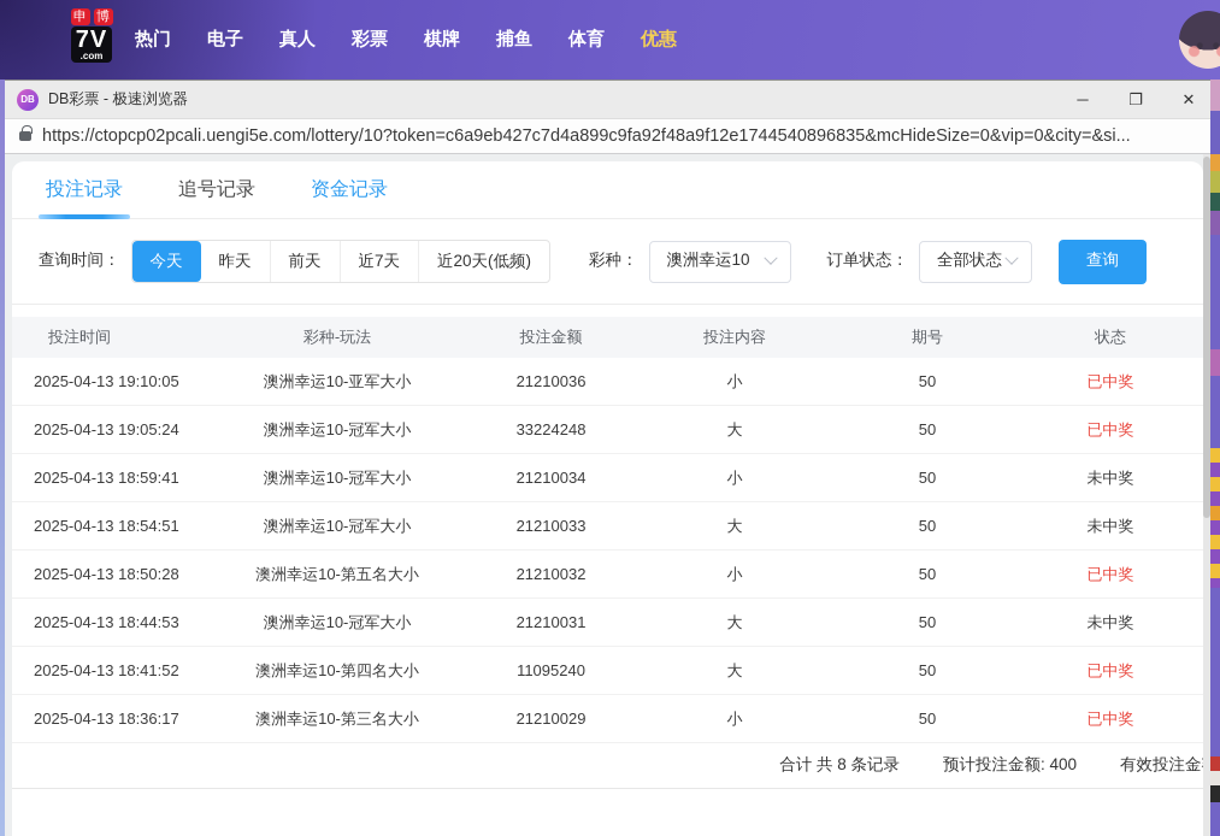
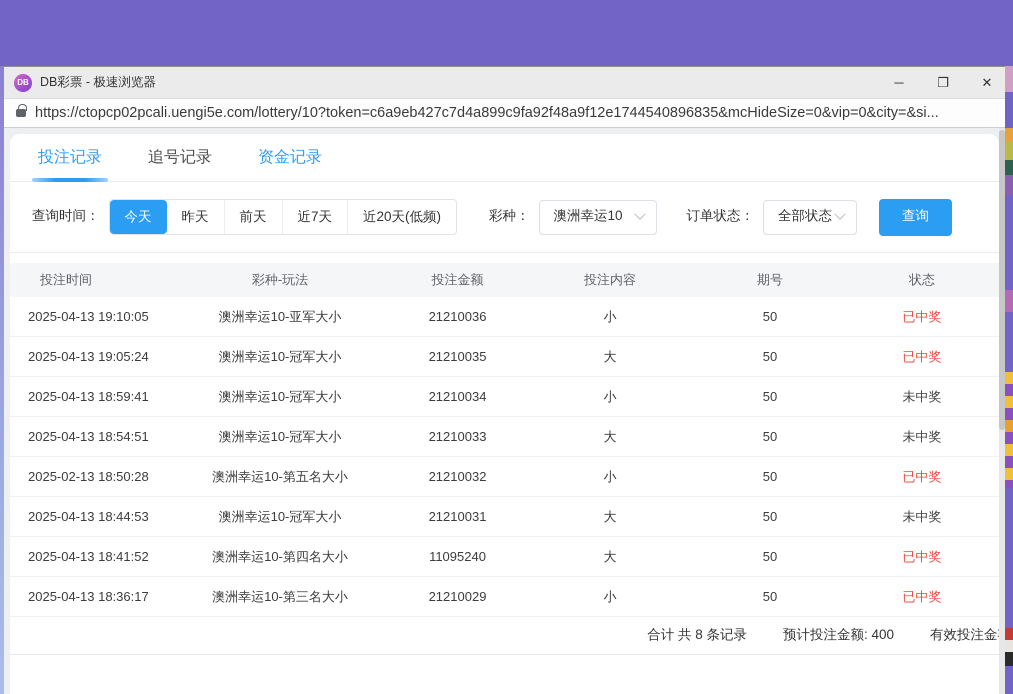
- 申
- 博
- 7V
- .com
- 热门
- 电子
- 真人
- 彩票
- 棋牌
- 捕鱼
- 体育
- 优惠
  DB
  DB彩票 - 极速浏览器
  ─
  ❐
  ✕
  https://ctopcp02pcali.uengi5e.com/lottery/10?token=c6a9eb427c7d4a899c9fa92f48a9f12e1744540896835&mcHideSize=0&vip=0&city=&si...
  投注记录
  追号记录
  资金记录
  查询时间：
  今天
  昨天
  前天
  近7天
  近20天(低频)
  彩种：
  澳洲幸运10
  订单状态：
  全部状态
  查询
  投注时间
  彩种-玩法
  投注金额
  投注内容
  期号
  状态
  2025-04-13 19:10:05
  澳洲幸运10-亚军大小
  21210036
  小
  50
  已中奖
  2025-04-13 19:05:24
  澳洲幸运10-冠军大小
- 33224248
+ 21210035
  大
  50
  已中奖
  2025-04-13 18:59:41
  澳洲幸运10-冠军大小
  21210034
  小
  50
  未中奖
  2025-04-13 18:54:51
  澳洲幸运10-冠军大小
  21210033
  大
  50
  未中奖
- 2025-04-13 18:50:28
+ 2025-02-13 18:50:28
  澳洲幸运10-第五名大小
  21210032
  小
  50
  已中奖
  2025-04-13 18:44:53
  澳洲幸运10-冠军大小
  21210031
  大
  50
  未中奖
  2025-04-13 18:41:52
  澳洲幸运10-第四名大小
  11095240
  大
  50
  已中奖
  2025-04-13 18:36:17
  澳洲幸运10-第三名大小
  21210029
  小
  50
  已中奖
  合计 共 8 条记录
  预计投注金额: 400
  有效投注金
